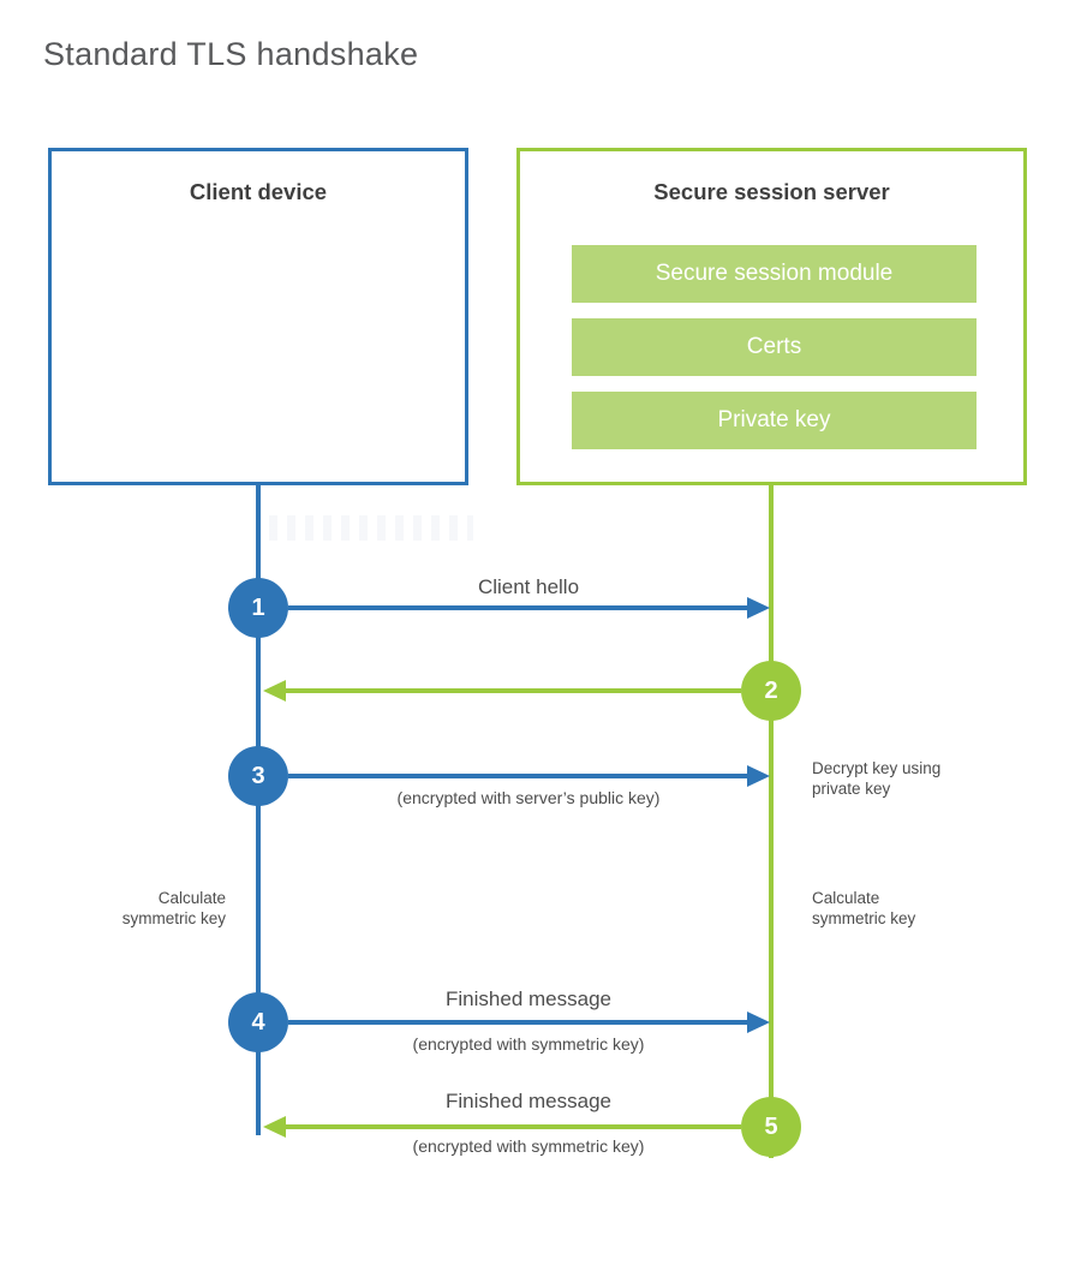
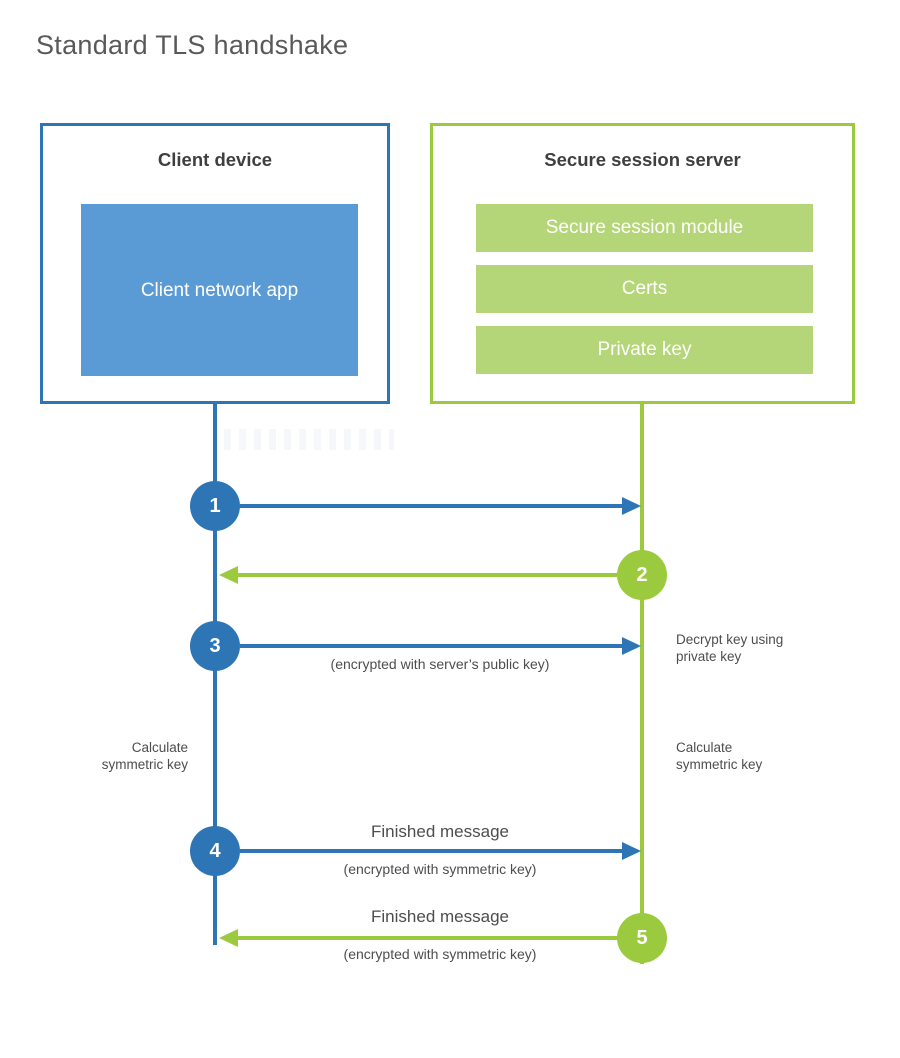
  Standard TLS handshake
  Client device
+ Client network app
  Secure session server
  Secure session module
  Certs
  Private key
  1
- Client hello
  2
  3
  (encrypted with server’s public key)
  4
  Finished message
  (encrypted with symmetric key)
  5
  Finished message
  (encrypted with symmetric key)
  Decrypt key using private key
  Calculate symmetric key
  Calculate symmetric key
